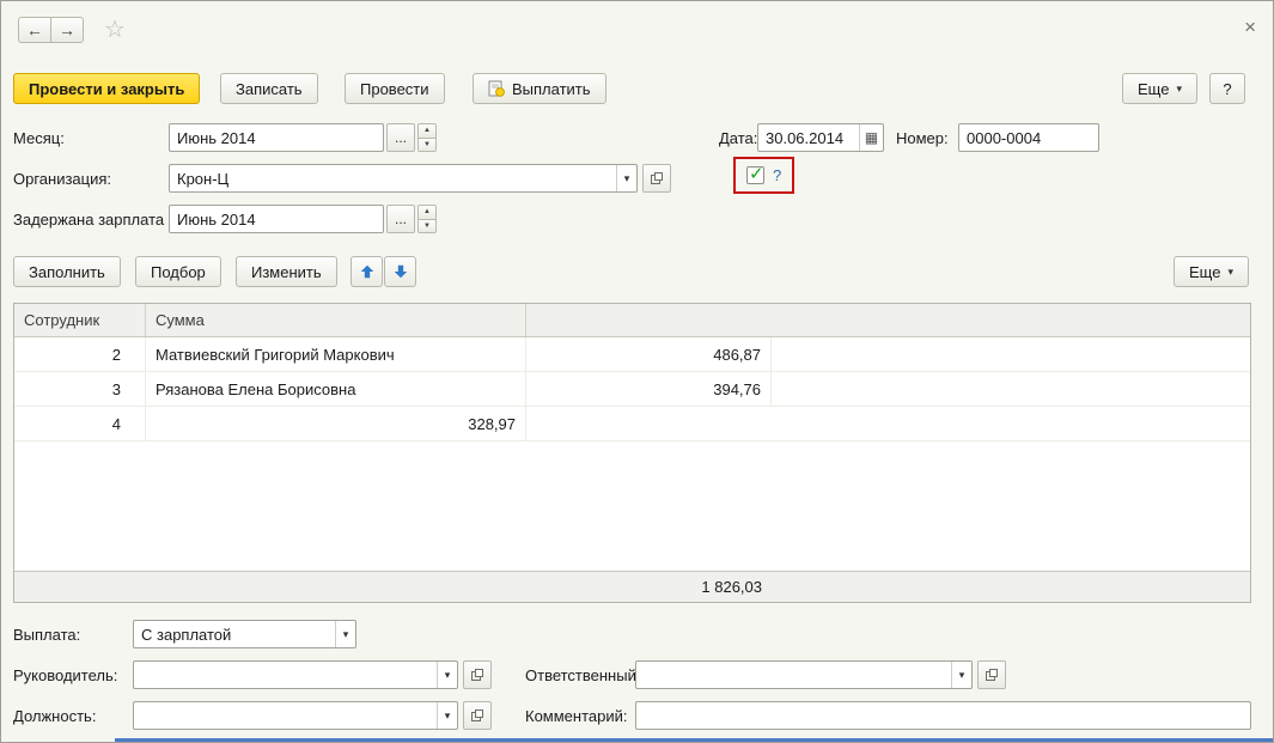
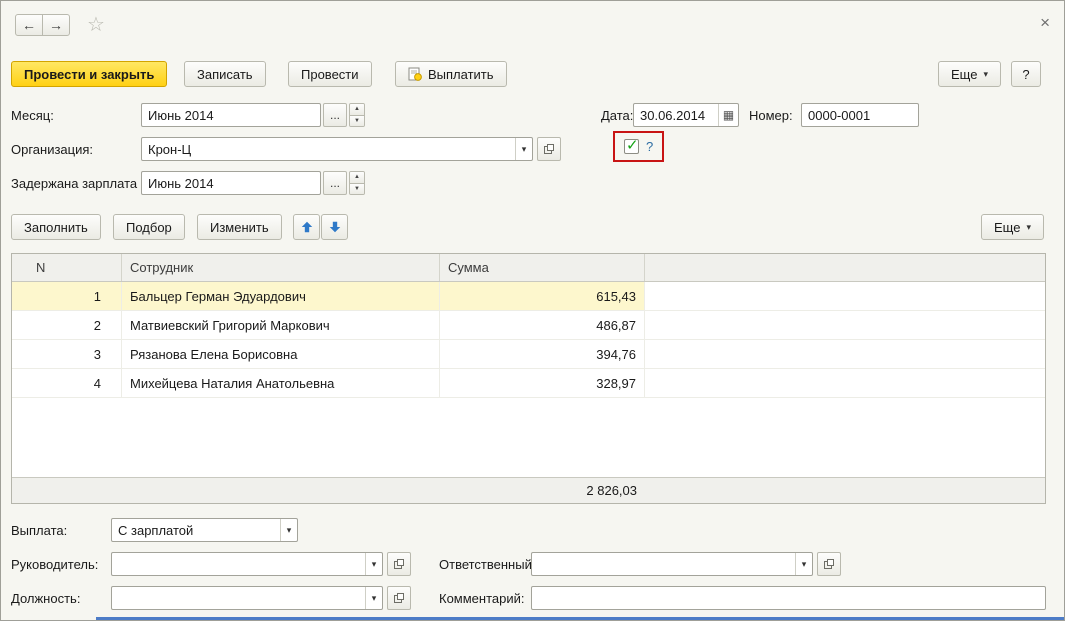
  ←
  →
  ☆
  ×
  Провести и закрыть
  Записать
  Провести
  Выплатить
  Еще
  ▾
  ?
  Месяц:
  Июнь 2014
  ...
  Дата:
  30.06.2014
  ▦
  Номер:
- 0000-0004
+ 0000-0001
  Организация:
  Крон-Ц
  ▾
  ✓
  ?
  Задержана зарплата
  Июнь 2014
  ...
  Заполнить
  Подбор
  Изменить
  Еще
  ▾
+ N
  Сотрудник
  Сумма
+ 1
+ Бальцер Герман Эдуардович
+ 615,43
  2
  Матвиевский Григорий Маркович
  486,87
  3
  Рязанова Елена Борисовна
  394,76
  4
+ Михейцева Наталия Анатольевна
  328,97
- 1 826,03
+ 2 826,03
  Выплата:
  С зарплатой
  ▾
  Руководитель:
  ▾
  Ответственный
  ▾
  Должность:
  ▾
  Комментарий:
